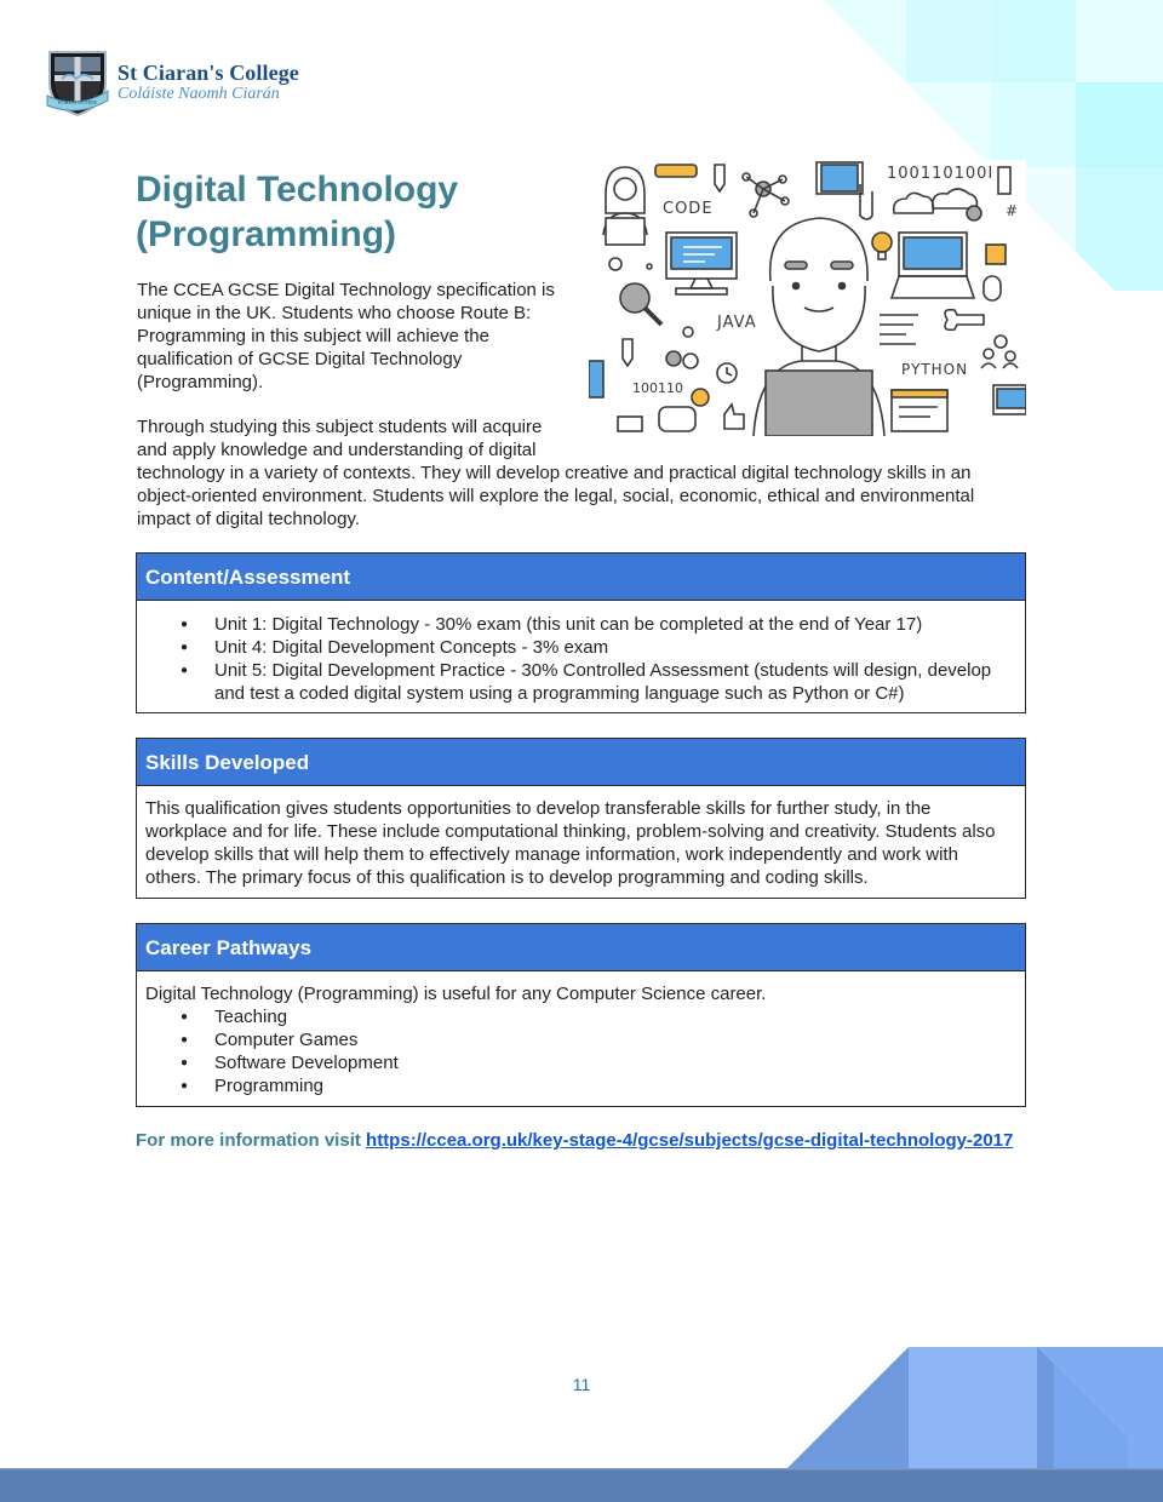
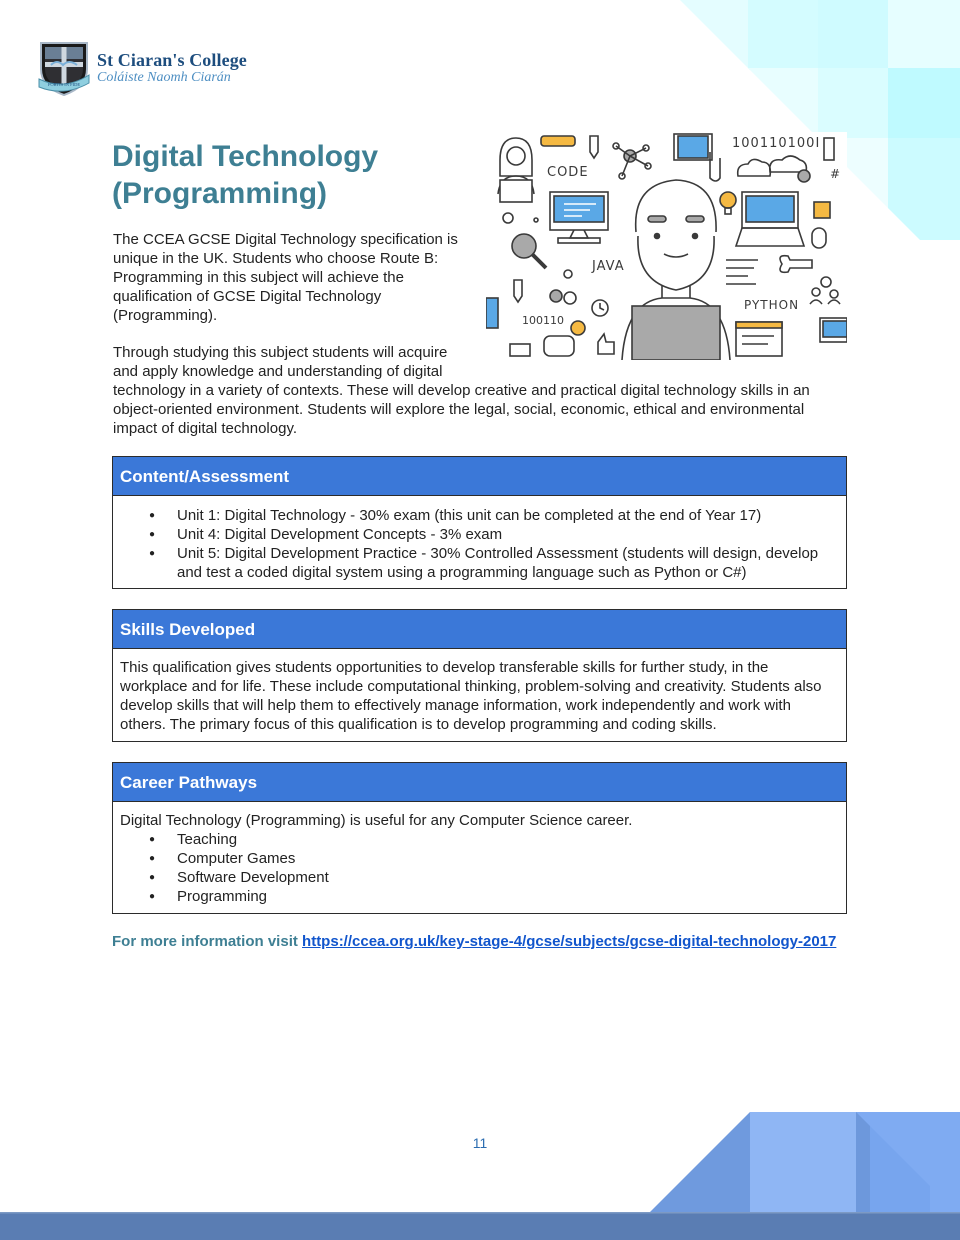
  St Ciaran's College
  Coláiste Naomh Ciarán
  Digital Technology
  (Programming)
  CODE
  100110100I
  #
  JAVA
  100110
  PYTHON
  The CCEA GCSE Digital Technology specification is unique in the UK. Students who choose Route B: Programming in this subject will achieve the qualification of GCSE Digital Technology (Programming).
  Through studying this subject students will acquire and apply knowledge and understanding of digital
- technology in a variety of contexts. They will develop creative and practical digital technology skills in an object-oriented environment. Students will explore the legal, social, economic, ethical and environmental impact of digital technology.
+ technology in a variety of contexts. These will develop creative and practical digital technology skills in an object-oriented environment. Students will explore the legal, social, economic, ethical and environmental impact of digital technology.
  Content/Assessment
  Unit 1: Digital Technology - 30% exam (this unit can be completed at the end of Year 17)
  Unit 4: Digital Development Concepts - 3% exam
  Unit 5: Digital Development Practice - 30% Controlled Assessment (students will design, develop and test a coded digital system using a programming language such as Python or C#)
  Skills Developed
  This qualification gives students opportunities to develop transferable skills for further study, in the workplace and for life. These include computational thinking, problem-solving and creativity. Students also develop skills that will help them to effectively manage information, work independently and work with others. The primary focus of this qualification is to develop programming and coding skills.
  Career Pathways
  Digital Technology (Programming) is useful for any Computer Science career.
  Teaching
  Computer Games
  Software Development
  Programming
  For more information visit https://ccea.org.uk/key-stage-4/gcse/subjects/gcse-digital-technology-2017
  11
